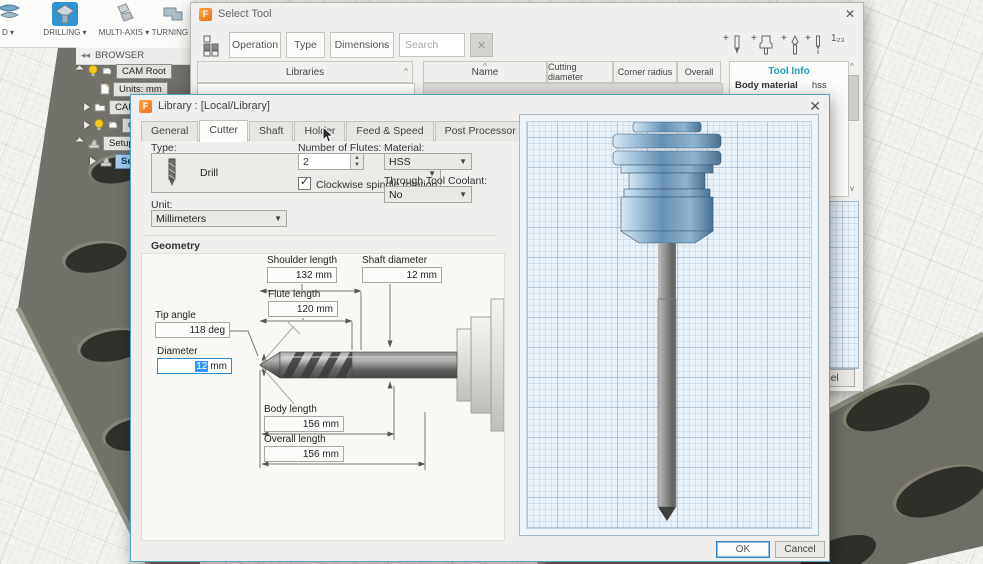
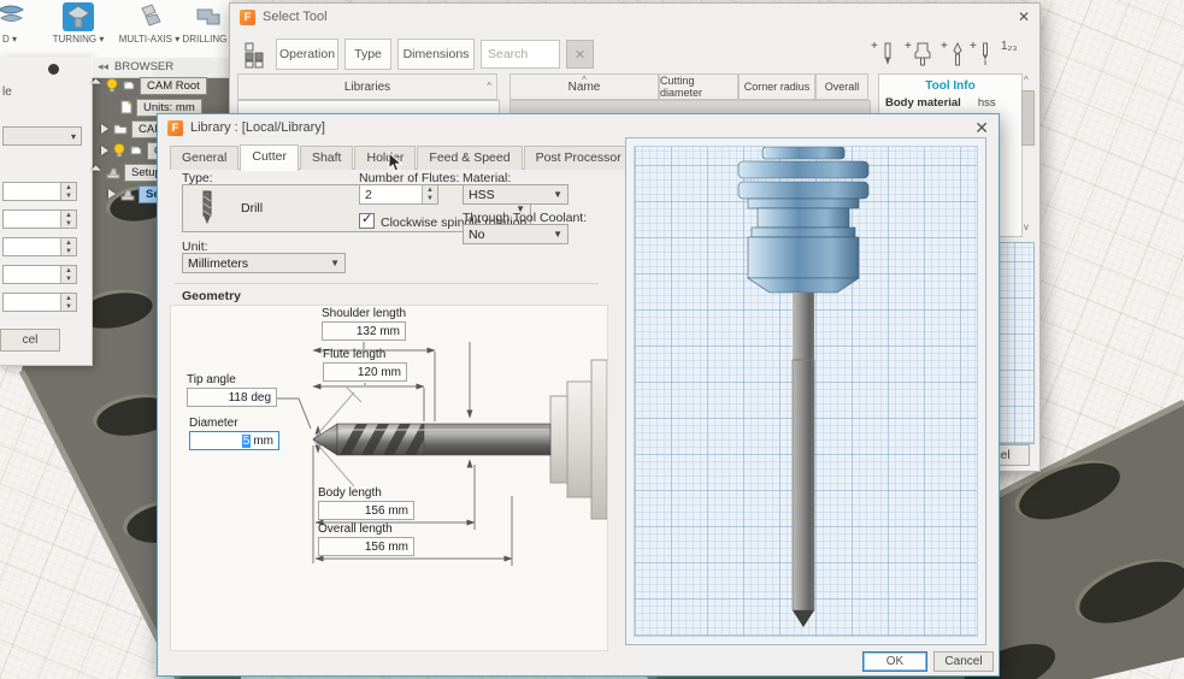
  D ▾
- DRILLING ▾
+ TURNING ▾
  MULTI-AXIS ▾
- TURNING
+ DRILLING
+ le
+ ▾
+ cel
  ◂◂
  BROWSER
  CAM Root
  Units: mm
  F
  Select Tool
  ✕
  Operation
  Type
  Dimensions
  Search
  ✕
  +
  +
  +
  +
  1₂₃
  Libraries
  ^
  ^
  Name
  Cutting diameter
  Corner radius
  Overall
  Tool Info
  Body material
  hss
  ^
  v
  F
  Library : [Local/Library]
  ✕
  General
  Cutter
  Shaft
  Holer
  Feed & Speed
  Post Processor
  Type:
  Drill
  ▼
  Number of Flutes:
  2
  Clockwise spindle rotation
  Material:
  HSS
  ▼
  Through Tool Coolant:
  No
  ▼
  Unit:
  Millimeters
  ▼
  Geometry
  Shoulder length
  132 mm
- Shaft diameter
- 12 mm
  Flute length
  120 mm
  Tip angle
  118 deg
  Diameter
- 12
+ 5
  mm
  Body length
  156 mm
  Overall length
  156 mm
  OK
  Cancel
